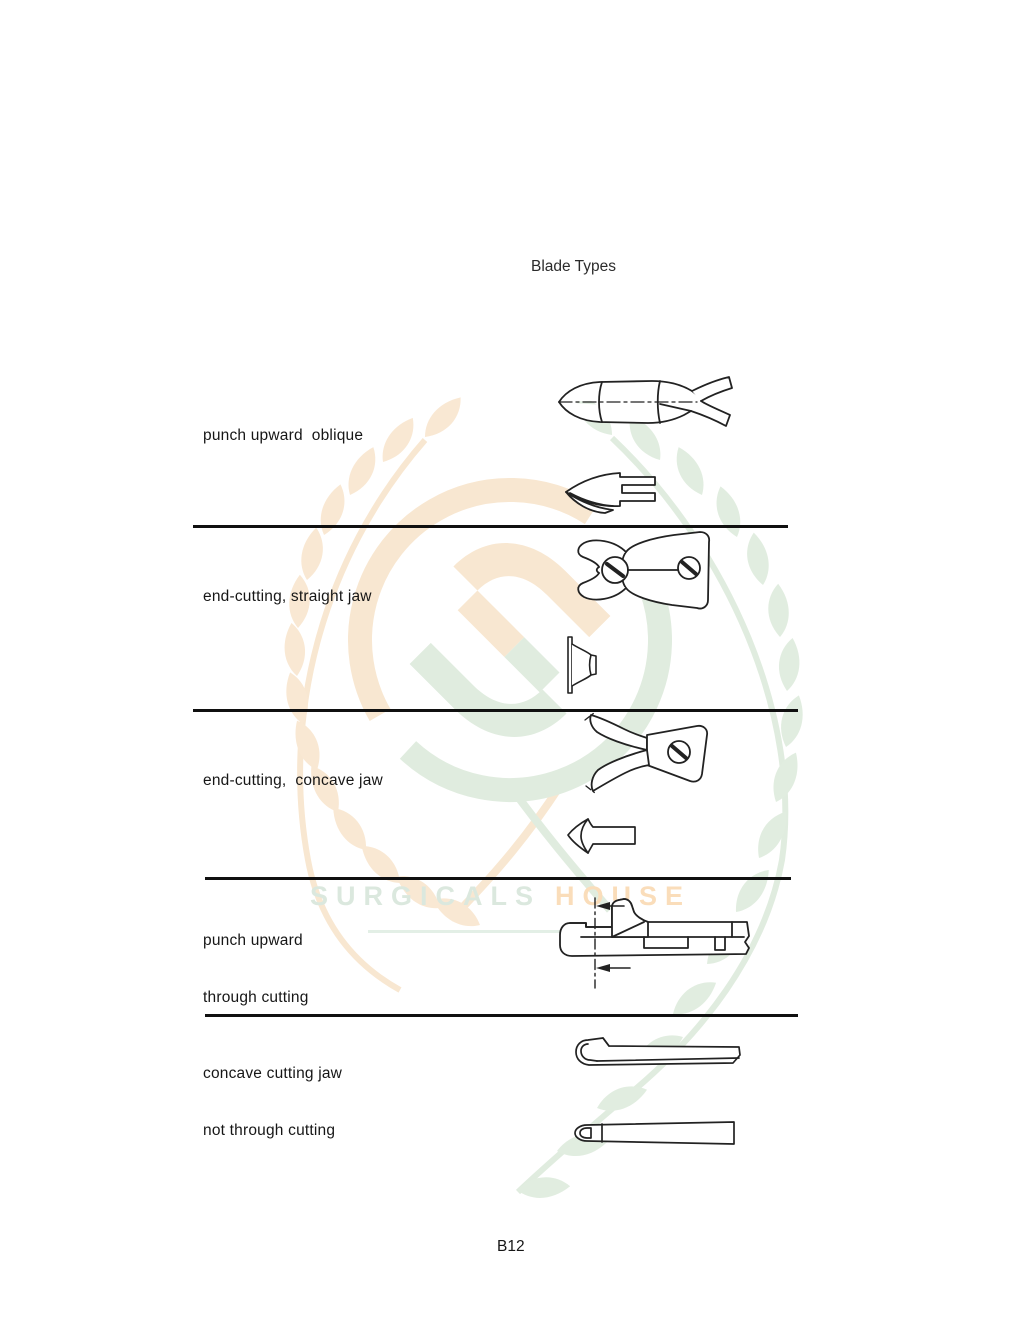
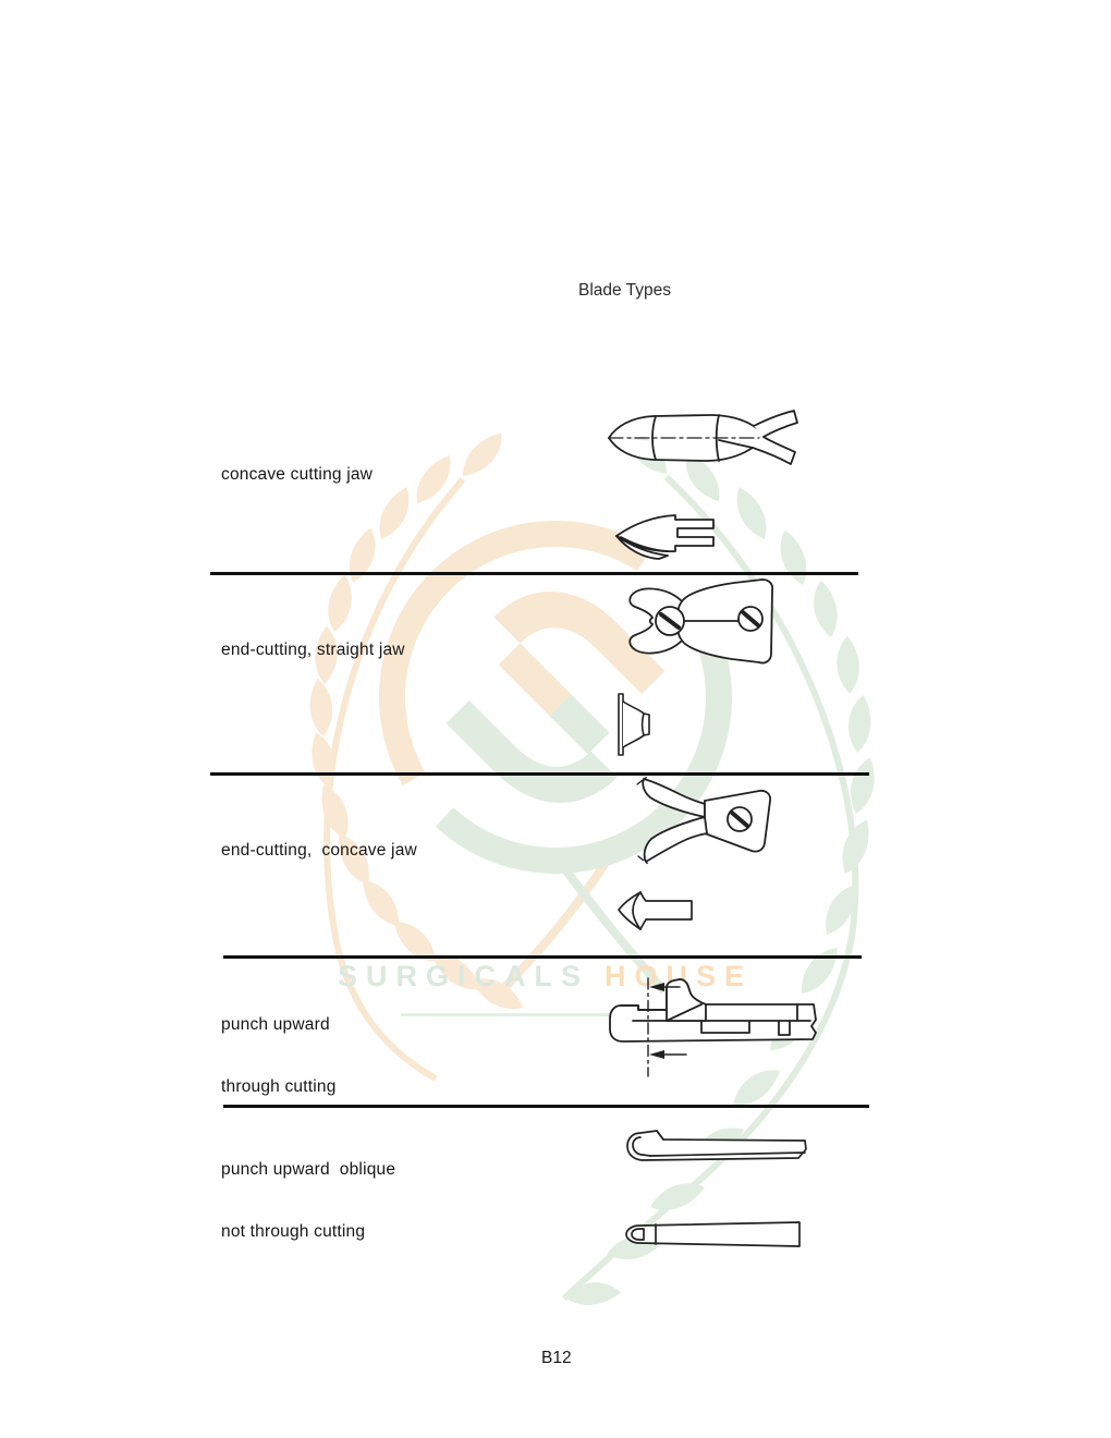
  SURGICALS HOUSE
  Blade Types
- punch upward oblique
+ concave cutting jaw
  end-cutting, straight jaw
  end-cutting, concave jaw
  punch upward
  through cutting
- concave cutting jaw
+ punch upward oblique
  not through cutting
  B12
